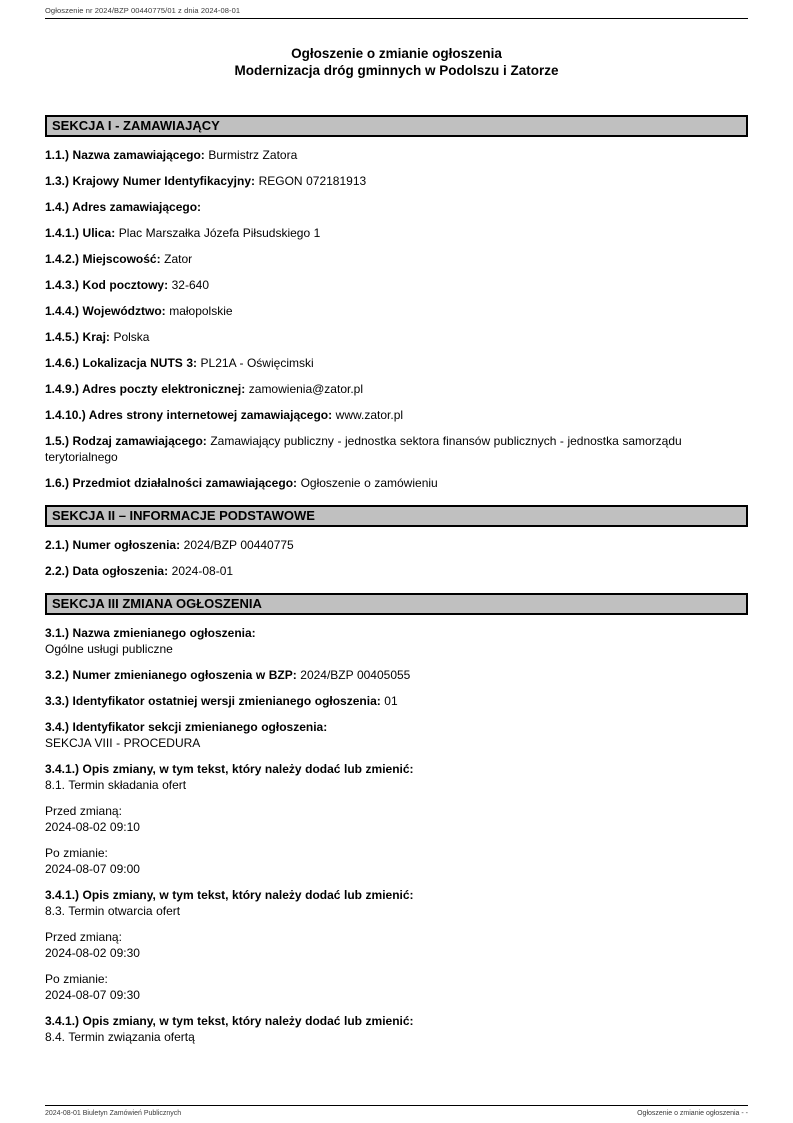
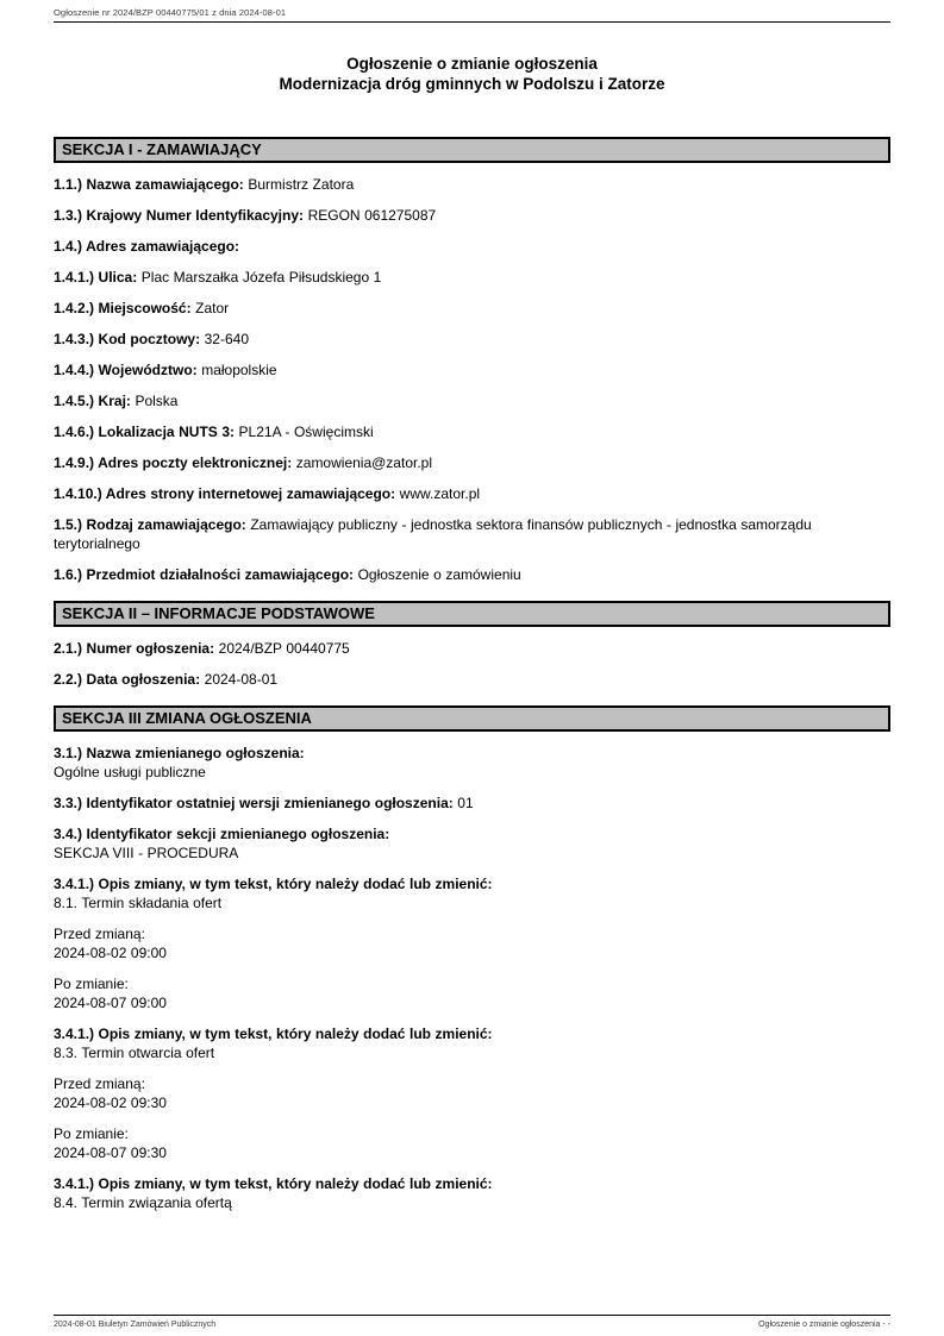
  Ogłoszenie nr 2024/BZP 00440775/01 z dnia 2024-08-01
  Ogłoszenie o zmianie ogłoszenia
  Modernizacja dróg gminnych w Podolszu i Zatorze
  SEKCJA I - ZAMAWIAJĄCY
  1.1.) Nazwa zamawiającego: Burmistrz Zatora
- 1.3.) Krajowy Numer Identyfikacyjny: REGON 072181913
+ 1.3.) Krajowy Numer Identyfikacyjny: REGON 061275087
  1.4.) Adres zamawiającego:
  1.4.1.) Ulica: Plac Marszałka Józefa Piłsudskiego 1
  1.4.2.) Miejscowość: Zator
  1.4.3.) Kod pocztowy: 32-640
  1.4.4.) Województwo: małopolskie
  1.4.5.) Kraj: Polska
  1.4.6.) Lokalizacja NUTS 3: PL21A - Oświęcimski
  1.4.9.) Adres poczty elektronicznej: zamowienia@zator.pl
  1.4.10.) Adres strony internetowej zamawiającego: www.zator.pl
  1.5.) Rodzaj zamawiającego: Zamawiający publiczny - jednostka sektora finansów publicznych - jednostka samorządu terytorialnego
  1.6.) Przedmiot działalności zamawiającego: Ogłoszenie o zamówieniu
  SEKCJA II – INFORMACJE PODSTAWOWE
  2.1.) Numer ogłoszenia: 2024/BZP 00440775
  2.2.) Data ogłoszenia: 2024-08-01
  SEKCJA III ZMIANA OGŁOSZENIA
  3.1.) Nazwa zmienianego ogłoszenia:
  Ogólne usługi publiczne
- 3.2.) Numer zmienianego ogłoszenia w BZP: 2024/BZP 00405055
  3.3.) Identyfikator ostatniej wersji zmienianego ogłoszenia: 01
  3.4.) Identyfikator sekcji zmienianego ogłoszenia:
  SEKCJA VIII - PROCEDURA
  3.4.1.) Opis zmiany, w tym tekst, który należy dodać lub zmienić:
  8.1. Termin składania ofert
  Przed zmianą:
- 2024-08-02 09:10
+ 2024-08-02 09:00
  Po zmianie:
  2024-08-07 09:00
  3.4.1.) Opis zmiany, w tym tekst, który należy dodać lub zmienić:
  8.3. Termin otwarcia ofert
  Przed zmianą:
  2024-08-02 09:30
  Po zmianie:
  2024-08-07 09:30
  3.4.1.) Opis zmiany, w tym tekst, który należy dodać lub zmienić:
  8.4. Termin związania ofertą
